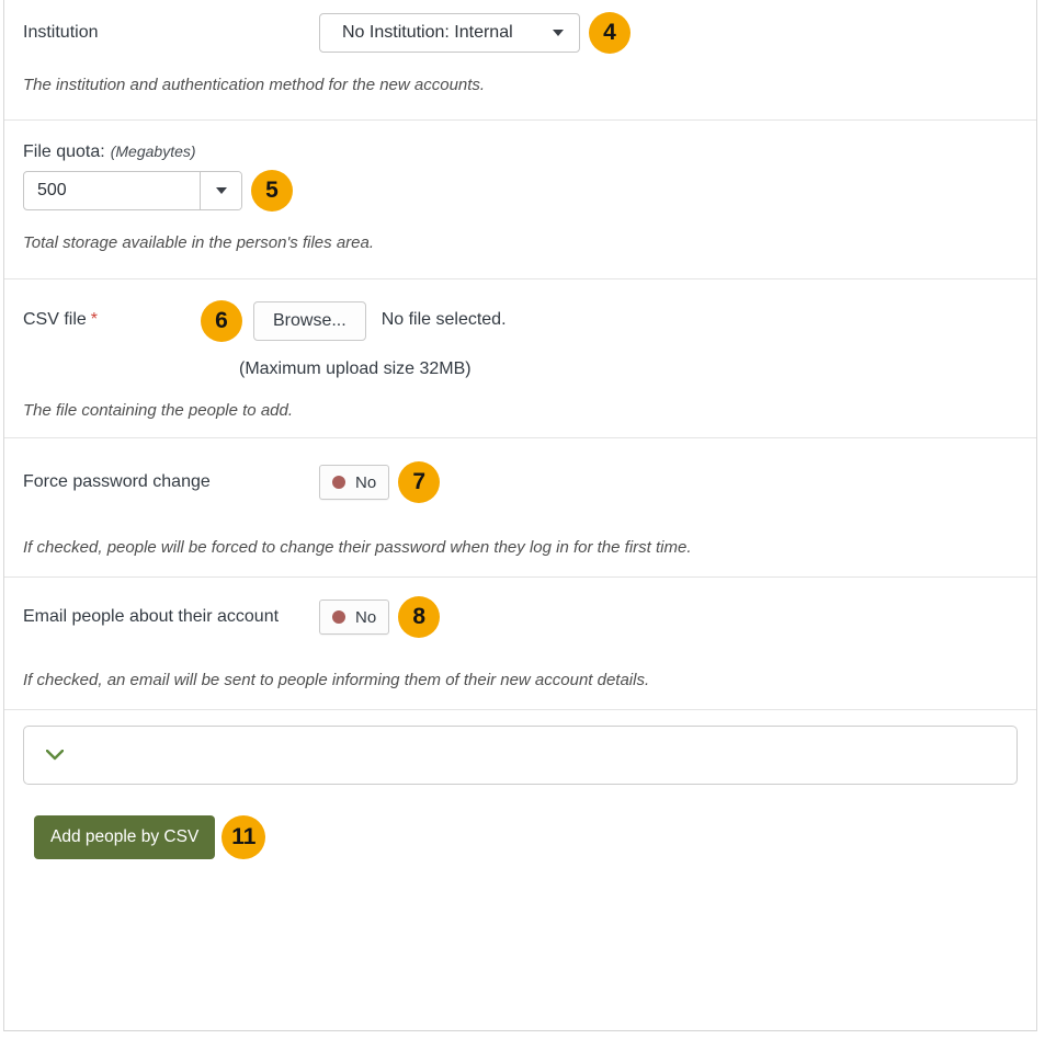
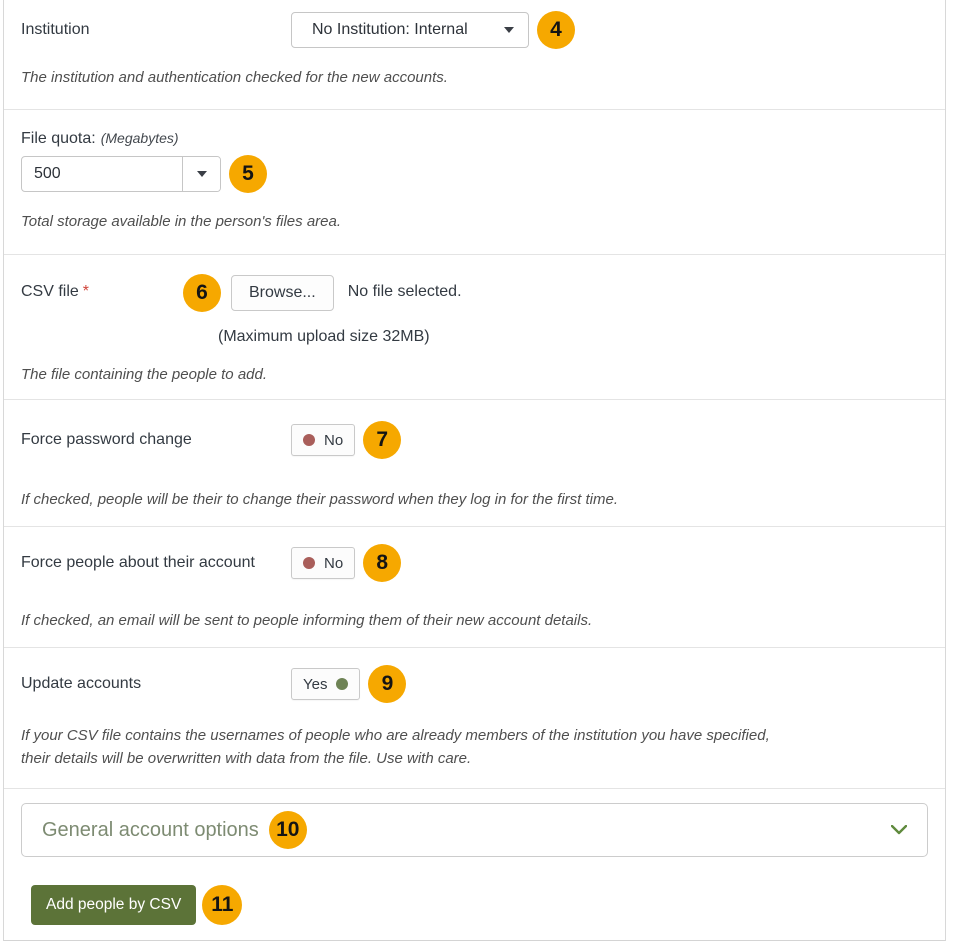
  Institution
  No Institution: Internal
  4
- The institution and authentication method for the new accounts.
+ The institution and authentication checked for the new accounts.
  File quota: (Megabytes)
  500
  5
  Total storage available in the person's files area.
  CSV file *
  6
  Browse...
  No file selected.
  (Maximum upload size 32MB)
  The file containing the people to add.
  Force password change
  No
  7
- If checked, people will be forced to change their password when they log in for the first time.
+ If checked, people will be their to change their password when they log in for the first time.
- Email people about their account
+ Force people about their account
  No
  8
  If checked, an email will be sent to people informing them of their new account details.
+ Update accounts
+ Yes
+ 9
+ If your CSV file contains the usernames of people who are already members of the institution you have specified, their details will be overwritten with data from the file. Use with care.
+ General account options
+ 10
  Add people by CSV
  11
